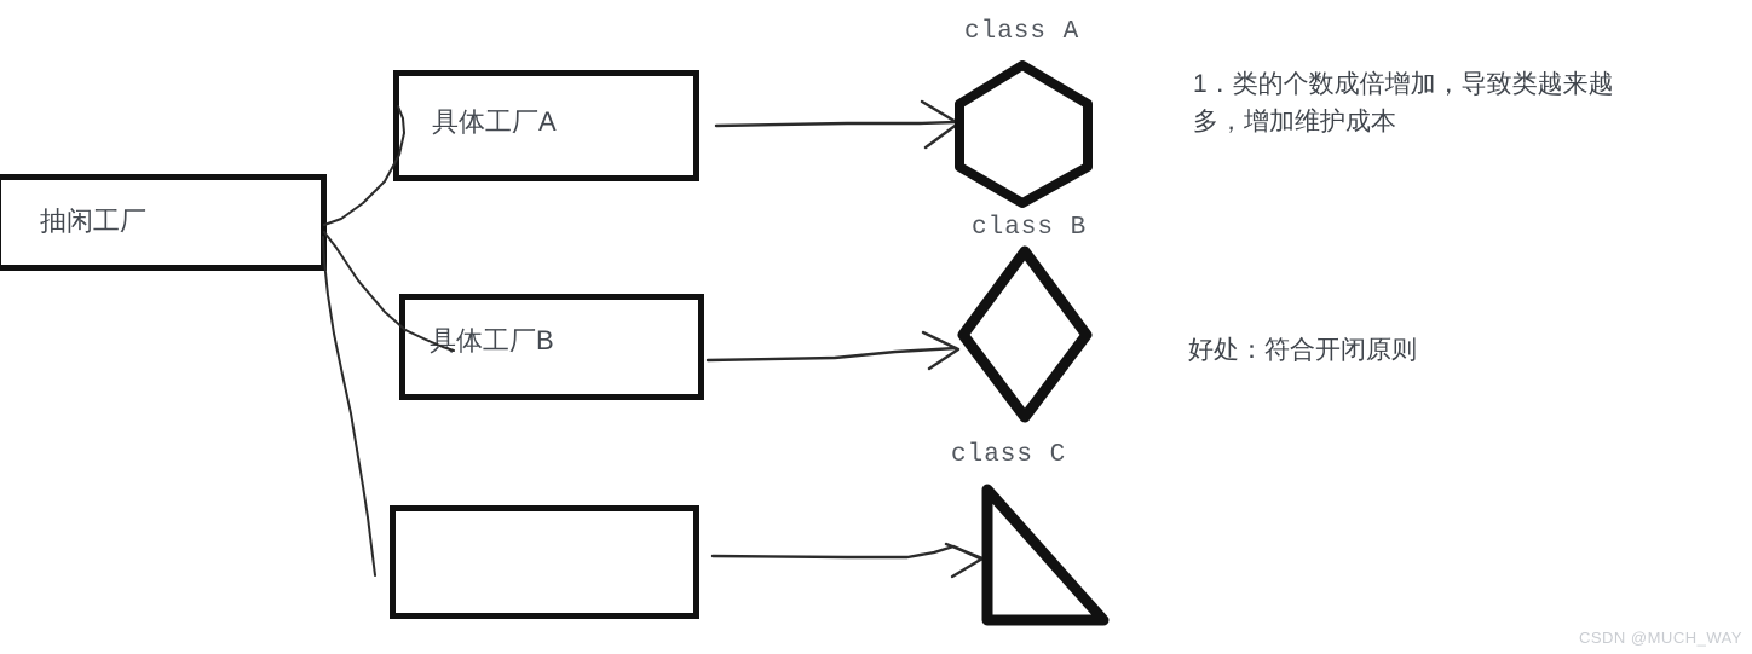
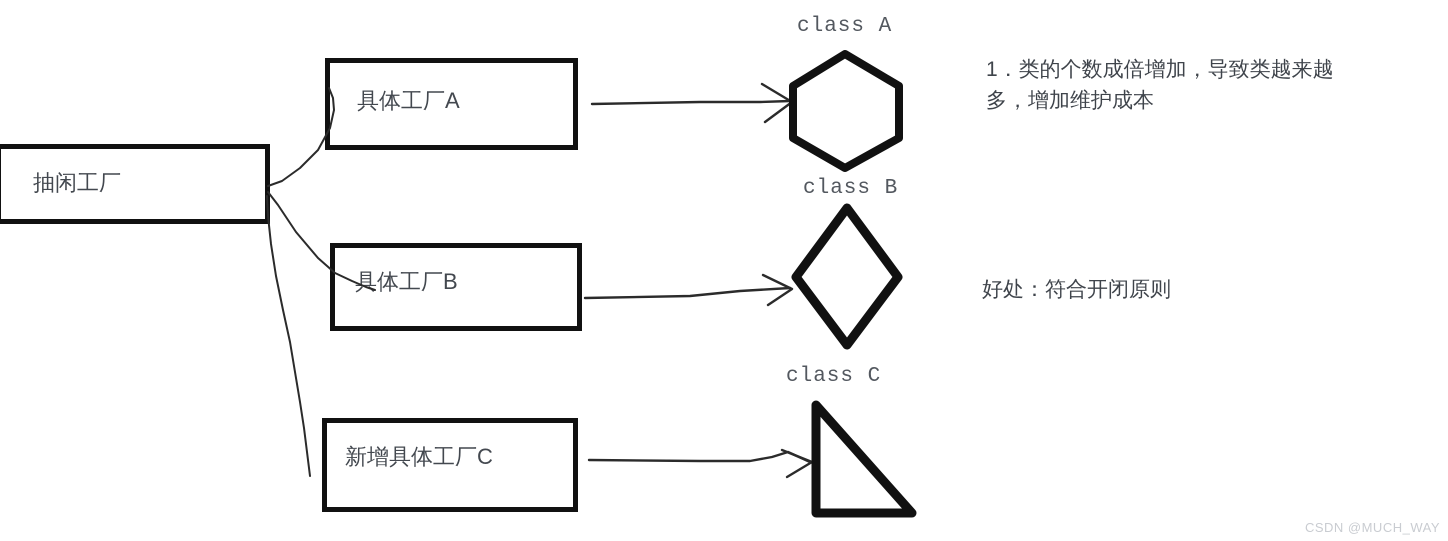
  抽闲工厂
  具体工厂A
  具体工厂B
+ 新增具体工厂C
  class A
  class B
  class C
  1．类的个数成倍增加，导致类越来越
  多，增加维护成本
  好处：符合开闭原则
  CSDN @MUCH_WAY
